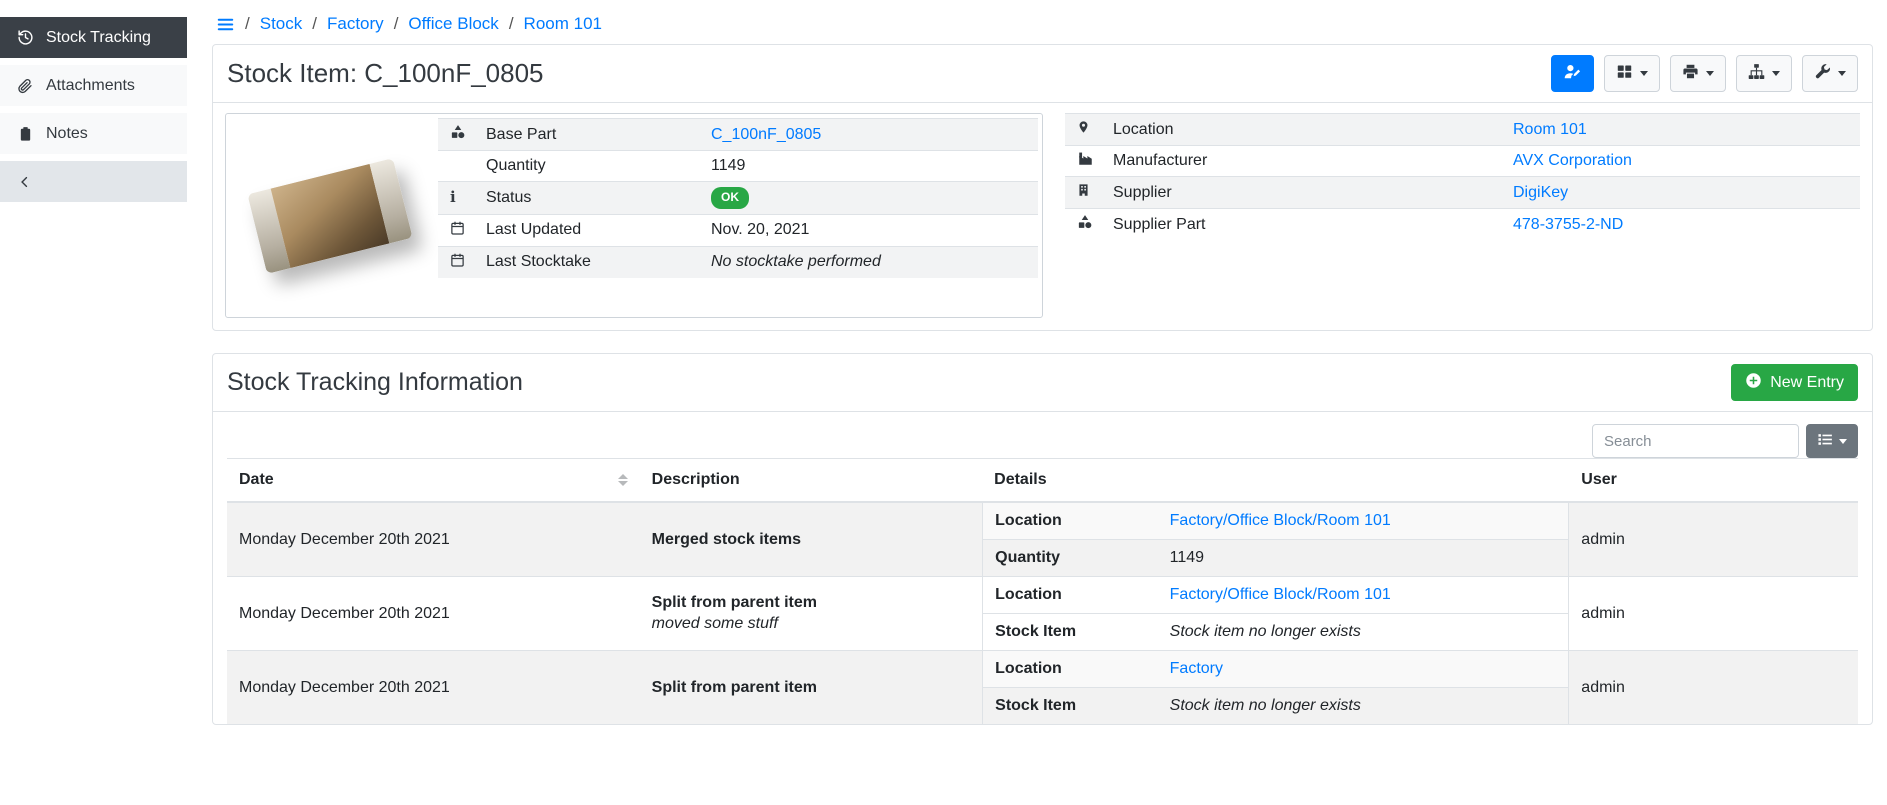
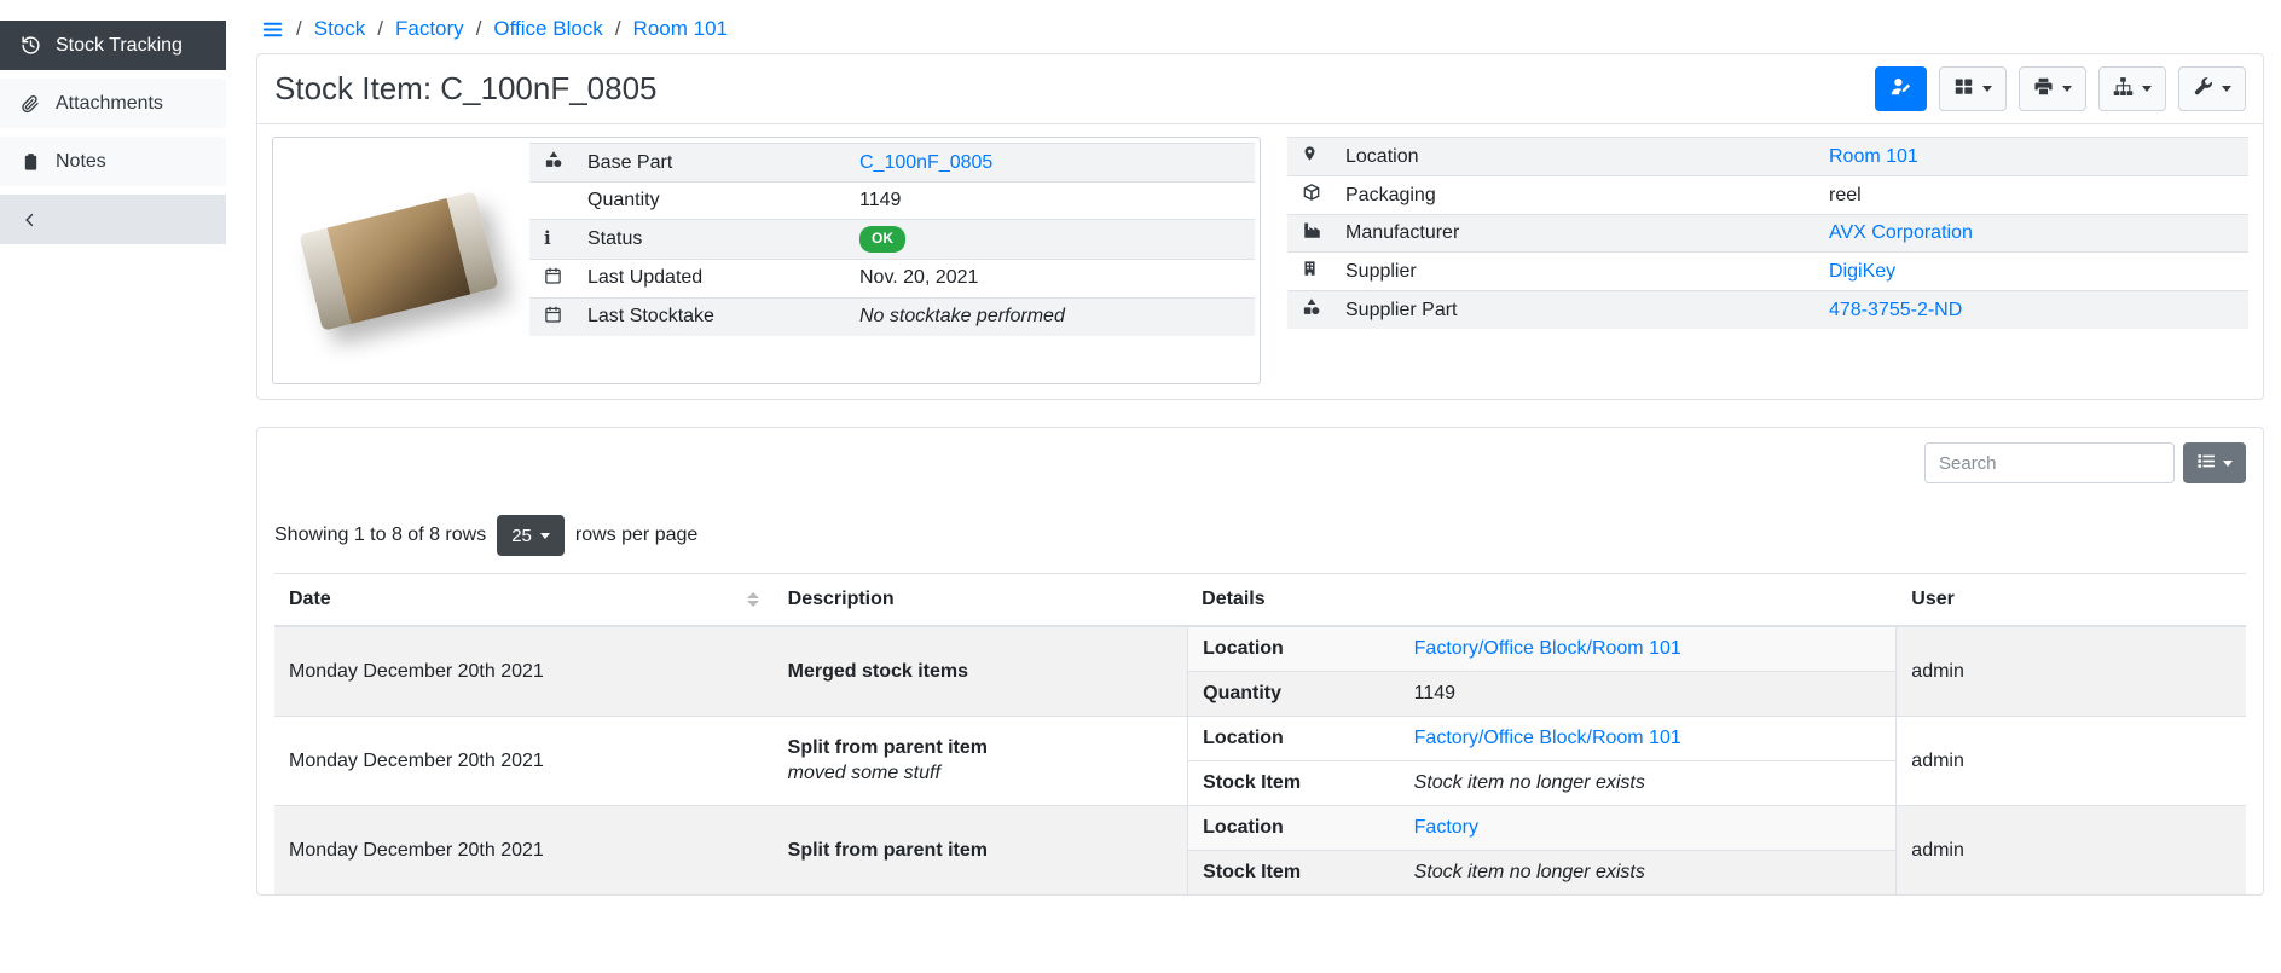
  Stock Tracking
  Attachments
  Notes
  /
  Stock
  /
  Factory
  /
  Office Block
  /
  Room 101
  Stock Item: C_100nF_0805
  	Base Part	C_100nF_0805
  	Quantity	1149
  	Status	OK
  	Last Updated	Nov. 20, 2021
  	Last Stocktake	No stocktake performed
  	Location	Room 101
+ 	Packaging	reel
  	Manufacturer	AVX Corporation
  	Supplier	DigiKey
  	Supplier Part	478-3755-2-ND
- Stock Tracking Information
- New Entry
  Search
+ Showing 1 to 8 of 8 rows
+ 25
+ rows per page
  Date	Description	Details	User
  Monday December 20th 2021	Merged stock items
  Location	Factory/Office Block/Room 101
  Quantity	1149
  			admin
  Monday December 20th 2021	Split from parent item moved some stuff
  Location	Factory/Office Block/Room 101
  Stock Item	Stock item no longer exists
  			admin
  Monday December 20th 2021	Split from parent item
  Location	Factory
  Stock Item	Stock item no longer exists
  			admin
